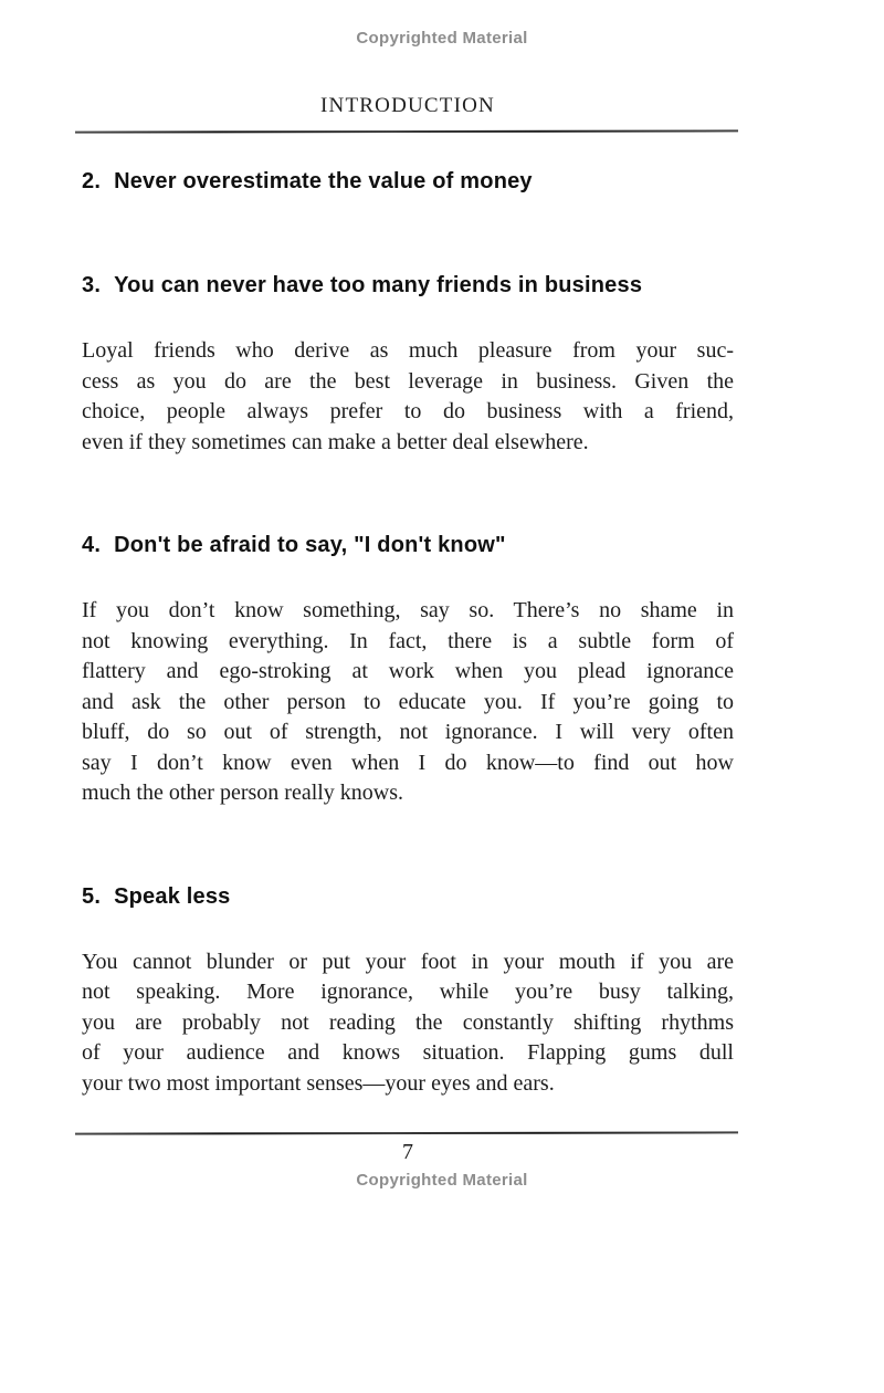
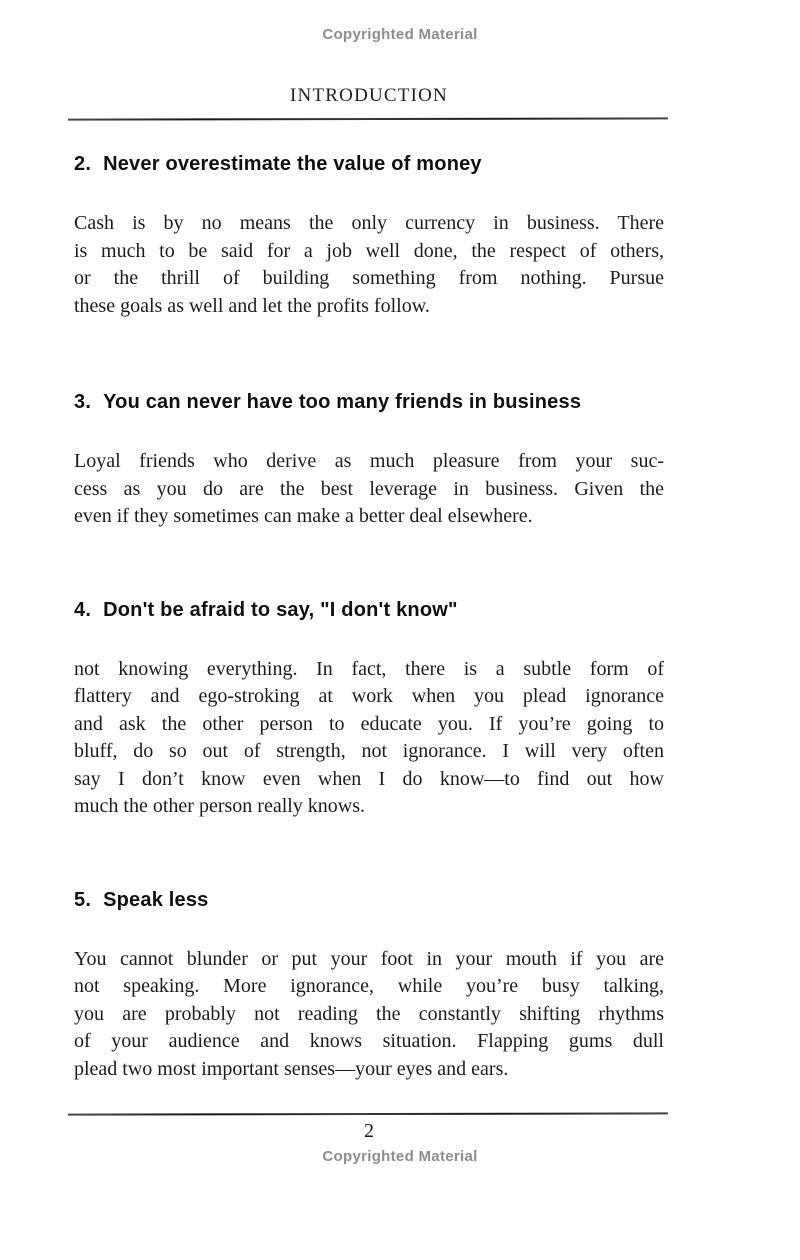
  Copyrighted Material
  INTRODUCTION
  2. Never overestimate the value of money
+ Cash is by no means the only currency in business. There
+ is much to be said for a job well done, the respect of others,
+ or the thrill of building something from nothing. Pursue
+ these goals as well and let the profits follow.
  3. You can never have too many friends in business
  Loyal friends who derive as much pleasure from your suc-
  cess as you do are the best leverage in business. Given the
- choice, people always prefer to do business with a friend,
  even if they sometimes can make a better deal elsewhere.
  4. Don't be afraid to say, "I don't know"
- If you don’t know something, say so. There’s no shame in
  not knowing everything. In fact, there is a subtle form of
  flattery and ego-stroking at work when you plead ignorance
  and ask the other person to educate you. If you’re going to
  bluff, do so out of strength, not ignorance. I will very often
  say I don’t know even when I do know—to find out how
  much the other person really knows.
  5. Speak less
  You cannot blunder or put your foot in your mouth if you are
  not speaking. More ignorance, while you’re busy talking,
  you are probably not reading the constantly shifting rhythms
  of your audience and knows situation. Flapping gums dull
- your two most important senses—your eyes and ears.
+ plead two most important senses—your eyes and ears.
- 7
+ 2
  Copyrighted Material
